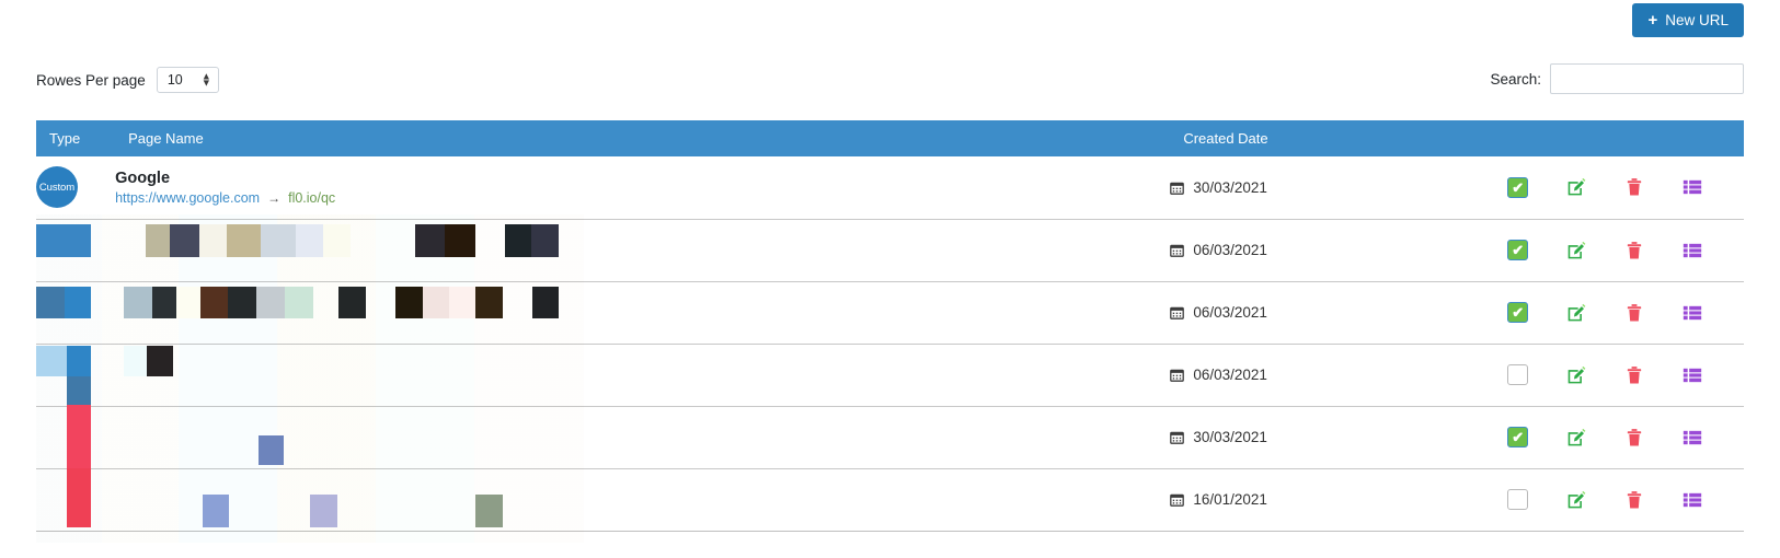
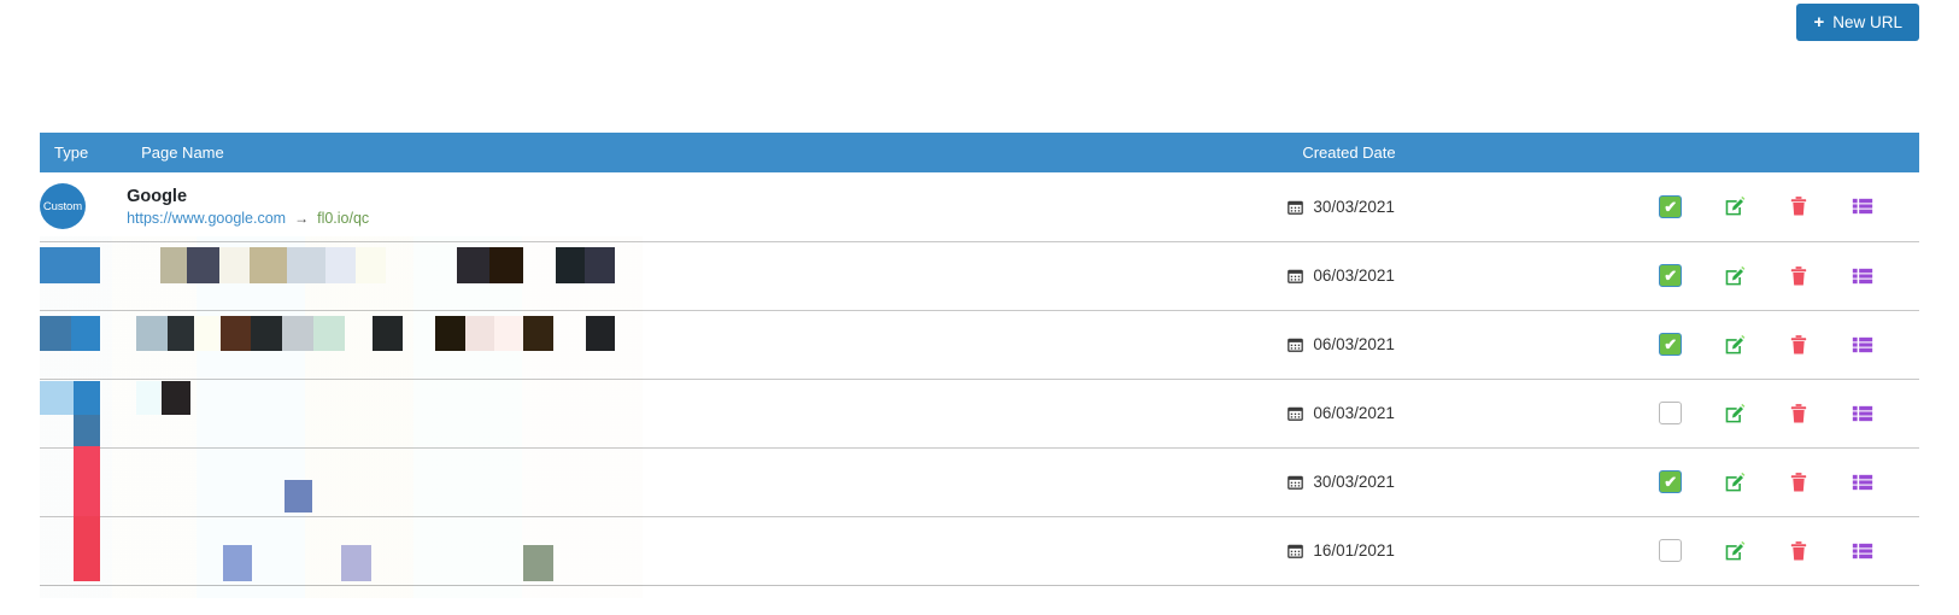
  +
  New URL
- Rowes Per page
- 10
- ▲
- ▼
- Search:
  Type	Page Name	Created Date
  Custom	Googlehttps://www.google.com → fl0.io/qc	30/03/2021	✔
  		06/03/2021	✔
  		06/03/2021	✔
  		06/03/2021
  		30/03/2021	✔
  		16/01/2021
